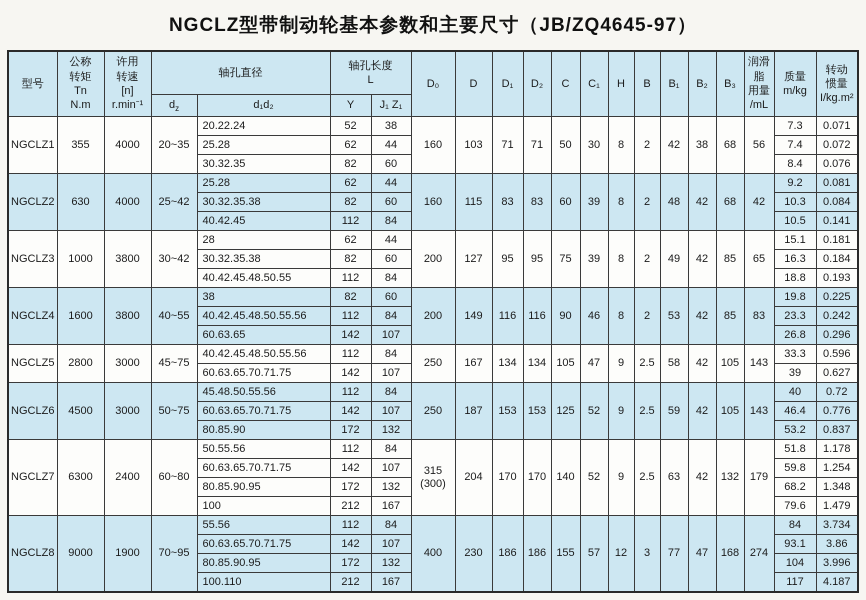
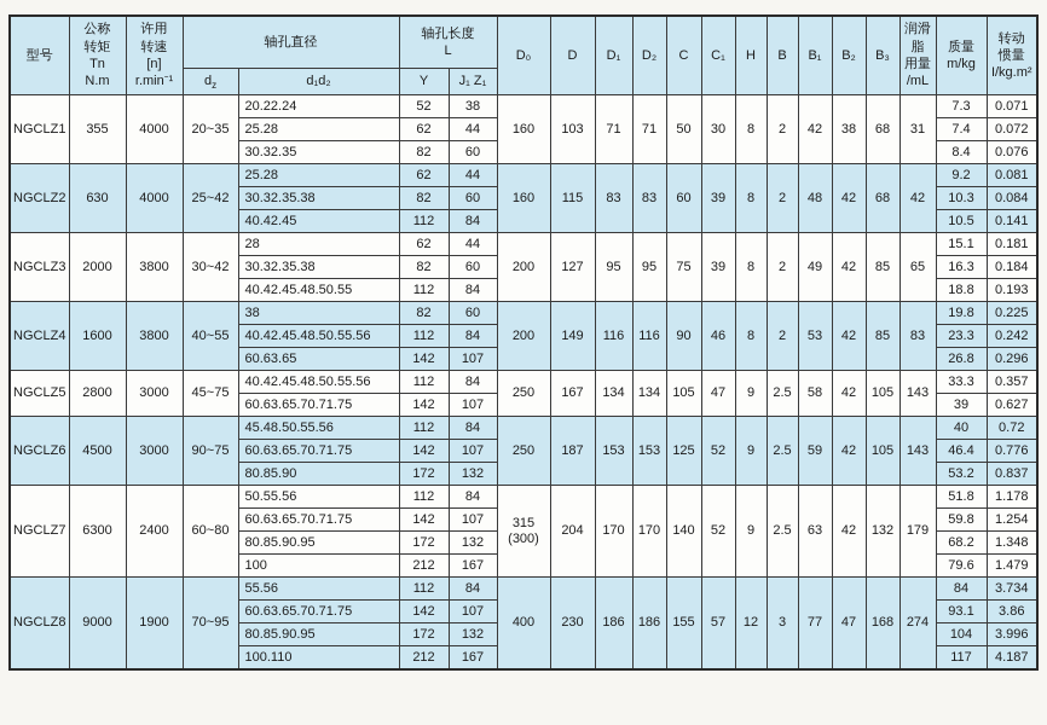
- NGCLZ型带制动轮基本参数和主要尺寸（JB/ZQ4645-97）
  型号	公称 转矩 Tn N.m	许用 转速 [n] r.min⁻¹	轴孔直径	轴孔长度 L	D₀	D	D₁	D₂	C	C₁	H	B	B₁	B₂	B₃	润滑 脂 用量 /mL	质量 m/kg	转动 惯量 I/kg.m²
  dz	d₁d₂	Y	J₁ Z₁
- NGCLZ1	355	4000	20~35	20.22.24	52	38	160	103	71	71	50	30	8	2	42	38	68	56	7.3	0.071
+ NGCLZ1	355	4000	20~35	20.22.24	52	38	160	103	71	71	50	30	8	2	42	38	68	31	7.3	0.071
  25.28	62	44	7.4	0.072
  30.32.35	82	60	8.4	0.076
  NGCLZ2	630	4000	25~42	25.28	62	44	160	115	83	83	60	39	8	2	48	42	68	42	9.2	0.081
  30.32.35.38	82	60	10.3	0.084
  40.42.45	112	84	10.5	0.141
- NGCLZ3	1000	3800	30~42	28	62	44	200	127	95	95	75	39	8	2	49	42	85	65	15.1	0.181
+ NGCLZ3	2000	3800	30~42	28	62	44	200	127	95	95	75	39	8	2	49	42	85	65	15.1	0.181
  30.32.35.38	82	60	16.3	0.184
  40.42.45.48.50.55	112	84	18.8	0.193
  NGCLZ4	1600	3800	40~55	38	82	60	200	149	116	116	90	46	8	2	53	42	85	83	19.8	0.225
  40.42.45.48.50.55.56	112	84	23.3	0.242
  60.63.65	142	107	26.8	0.296
- NGCLZ5	2800	3000	45~75	40.42.45.48.50.55.56	112	84	250	167	134	134	105	47	9	2.5	58	42	105	143	33.3	0.596
+ NGCLZ5	2800	3000	45~75	40.42.45.48.50.55.56	112	84	250	167	134	134	105	47	9	2.5	58	42	105	143	33.3	0.357
  60.63.65.70.71.75	142	107	39	0.627
- NGCLZ6	4500	3000	50~75	45.48.50.55.56	112	84	250	187	153	153	125	52	9	2.5	59	42	105	143	40	0.72
+ NGCLZ6	4500	3000	90~75	45.48.50.55.56	112	84	250	187	153	153	125	52	9	2.5	59	42	105	143	40	0.72
  60.63.65.70.71.75	142	107	46.4	0.776
  80.85.90	172	132	53.2	0.837
  NGCLZ7	6300	2400	60~80	50.55.56	112	84	315 (300)	204	170	170	140	52	9	2.5	63	42	132	179	51.8	1.178
  60.63.65.70.71.75	142	107	59.8	1.254
  80.85.90.95	172	132	68.2	1.348
  100	212	167	79.6	1.479
  NGCLZ8	9000	1900	70~95	55.56	112	84	400	230	186	186	155	57	12	3	77	47	168	274	84	3.734
  60.63.65.70.71.75	142	107	93.1	3.86
  80.85.90.95	172	132	104	3.996
  100.110	212	167	117	4.187
